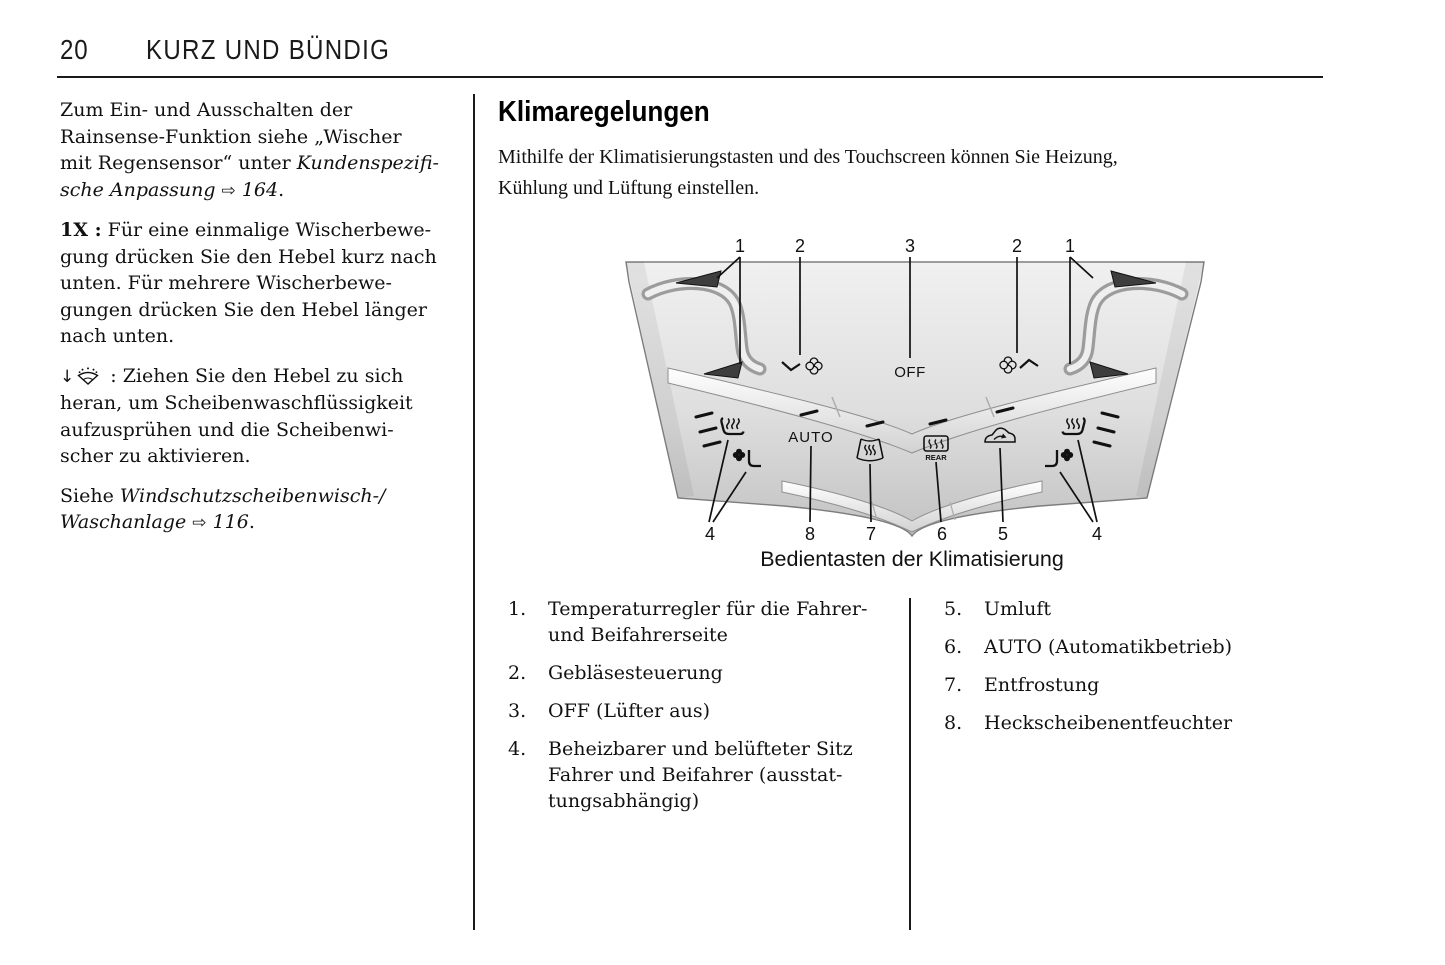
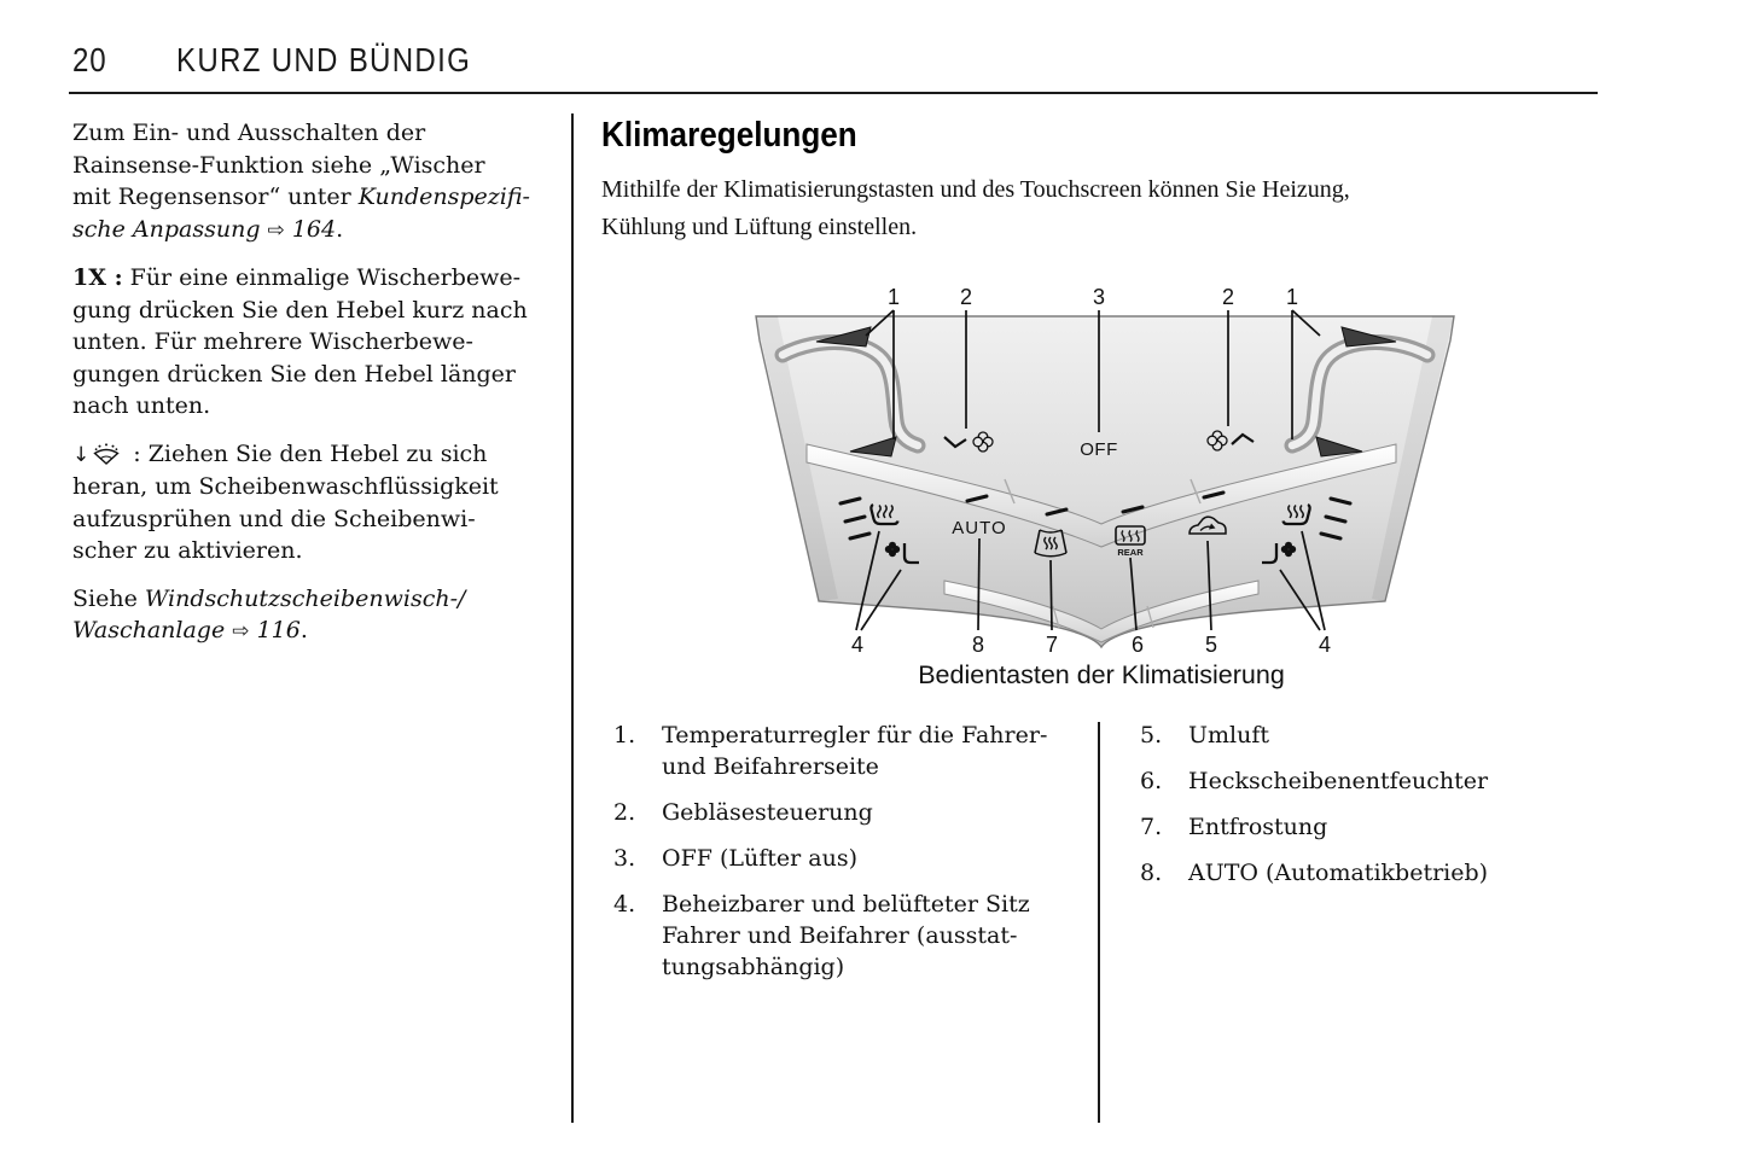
  20
  KURZ UND BÜNDIG
  Zum Ein- und Ausschalten der
  Rainsense-Funktion siehe „Wischer
  mit Regensensor“ unter Kundenspezifi-
  sche Anpassung ⇨ 164.
  1X : Für eine einmalige Wischerbewe-
  gung drücken Sie den Hebel kurz nach
  unten. Für mehrere Wischerbewe-
  gungen drücken Sie den Hebel länger
  nach unten.
  ↓ : Ziehen Sie den Hebel zu sich
  heran, um Scheibenwaschflüssigkeit
  aufzusprühen und die Scheibenwi-
  scher zu aktivieren.
  Siehe Windschutzscheibenwisch-/
  Waschanlage ⇨ 116.
  Klimaregelungen
  Mithilfe der Klimatisierungstasten und des Touchscreen können Sie Heizung,
  Kühlung und Lüftung einstellen.
  1
  2
  3
  2
  1
  OFF
  AUTO
  REAR
  4
  8
  7
  6
  5
  4
  Bedientasten der Klimatisierung
  1.
  Temperaturregler für die Fahrer-
  und Beifahrerseite
  2.
  Gebläsesteuerung
  3.
  OFF (Lüfter aus)
  4.
  Beheizbarer und belüfteter Sitz
  Fahrer und Beifahrer (ausstat-
  tungsabhängig)
  5.
  Umluft
  6.
- AUTO (Automatikbetrieb)
+ Heckscheibenentfeuchter
  7.
  Entfrostung
  8.
- Heckscheibenentfeuchter
+ AUTO (Automatikbetrieb)
